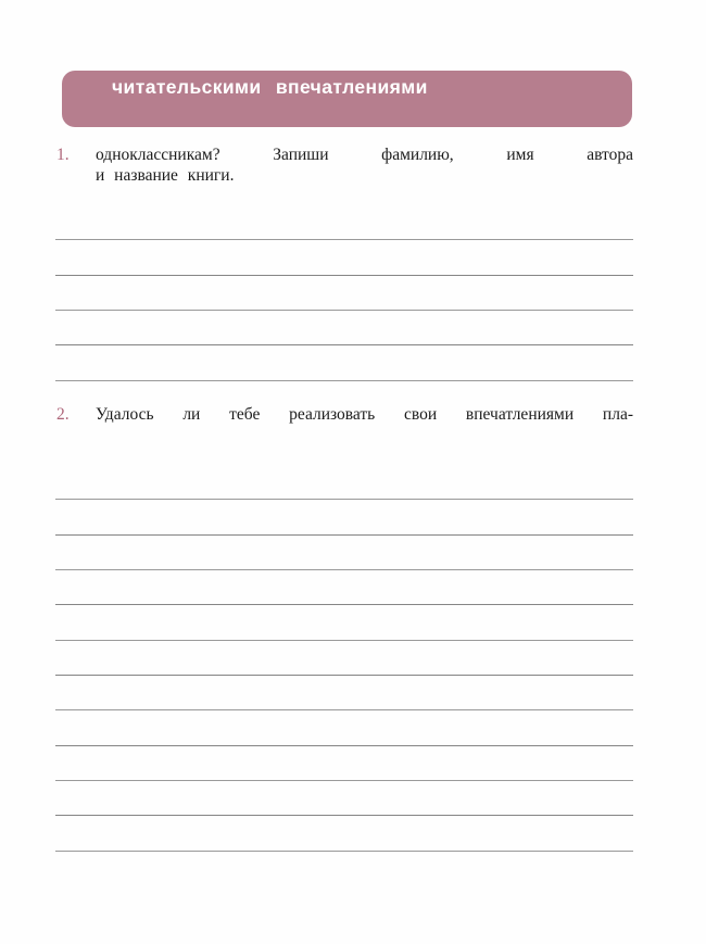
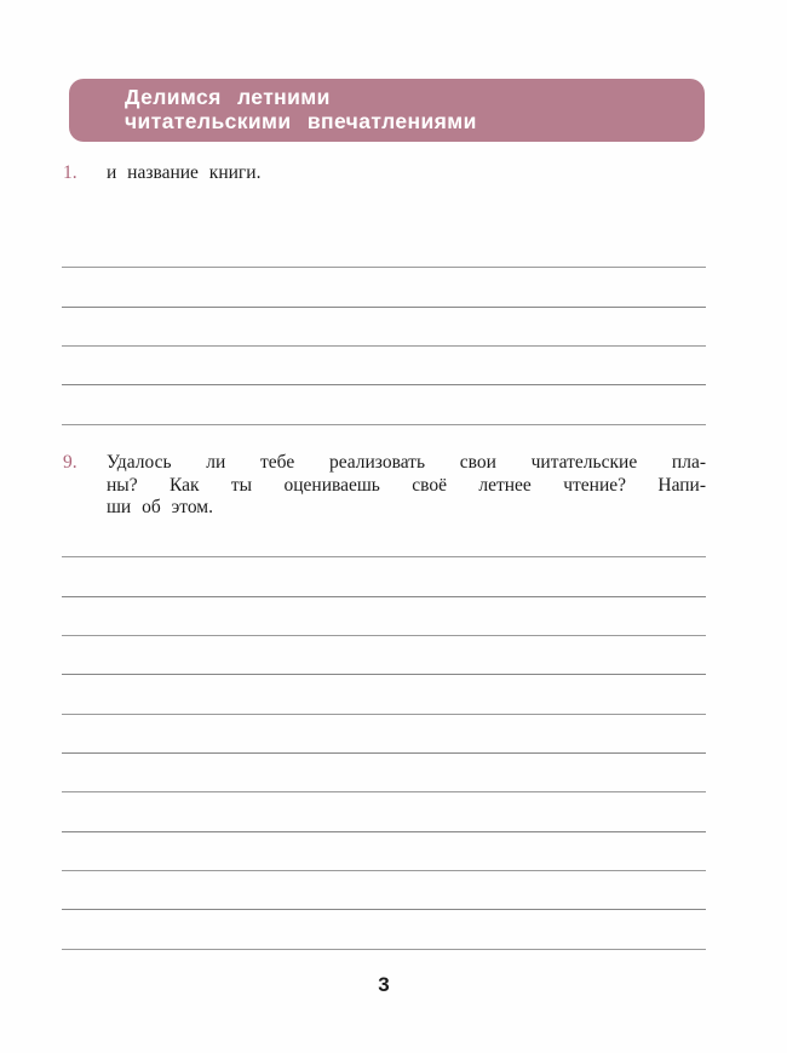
+ Делимся летними
  читательскими впечатлениями
  1.
- одноклассникам? Запиши фамилию, имя автора
  и название книги.
- 2.
+ 9.
- Удалось ли тебе реализовать свои впечатлениями пла-
+ Удалось ли тебе реализовать свои читательские пла-
+ ны? Как ты оцениваешь своё летнее чтение? Напи-
+ ши об этом.
+ 3
